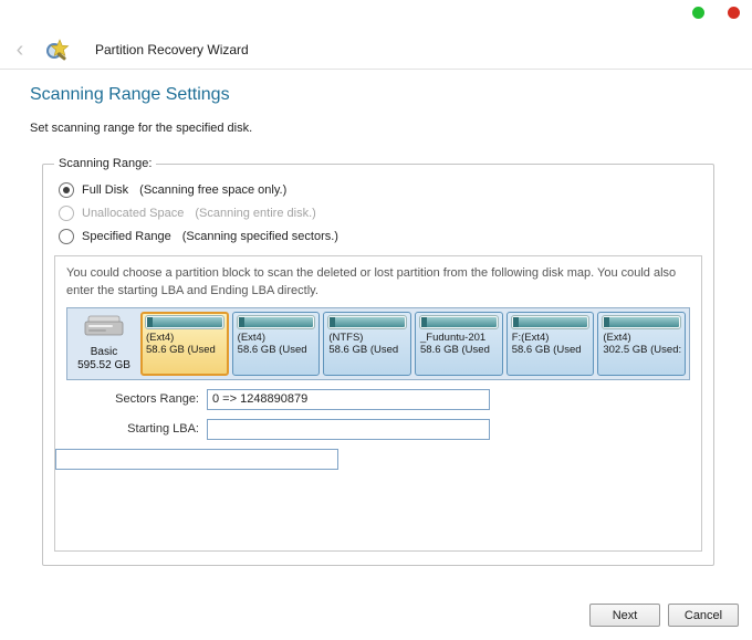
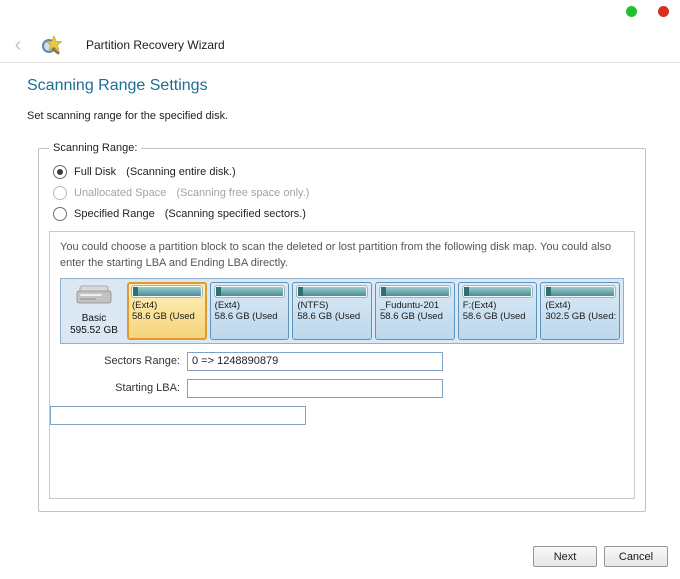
  ‹
  Partition Recovery Wizard
  Scanning Range Settings
  Set scanning range for the specified disk.
  Scanning Range:
  Full Disk
- (Scanning free space only.)
+ (Scanning entire disk.)
  Unallocated Space
- (Scanning entire disk.)
+ (Scanning free space only.)
  Specified Range
  (Scanning specified sectors.)
  You could choose a partition block to scan the deleted or lost partition from the following disk map. You could also enter the starting LBA and Ending LBA directly.
  Basic
  595.52 GB
  (Ext4)
  58.6 GB (Used
  (Ext4)
  58.6 GB (Used
  (NTFS)
  58.6 GB (Used
  _Fuduntu-201
  58.6 GB (Used
  F:(Ext4)
  58.6 GB (Used
  (Ext4)
  302.5 GB (Used:
  Sectors Range:
  0 => 1248890879
  Starting LBA:
  Next
  Cancel
